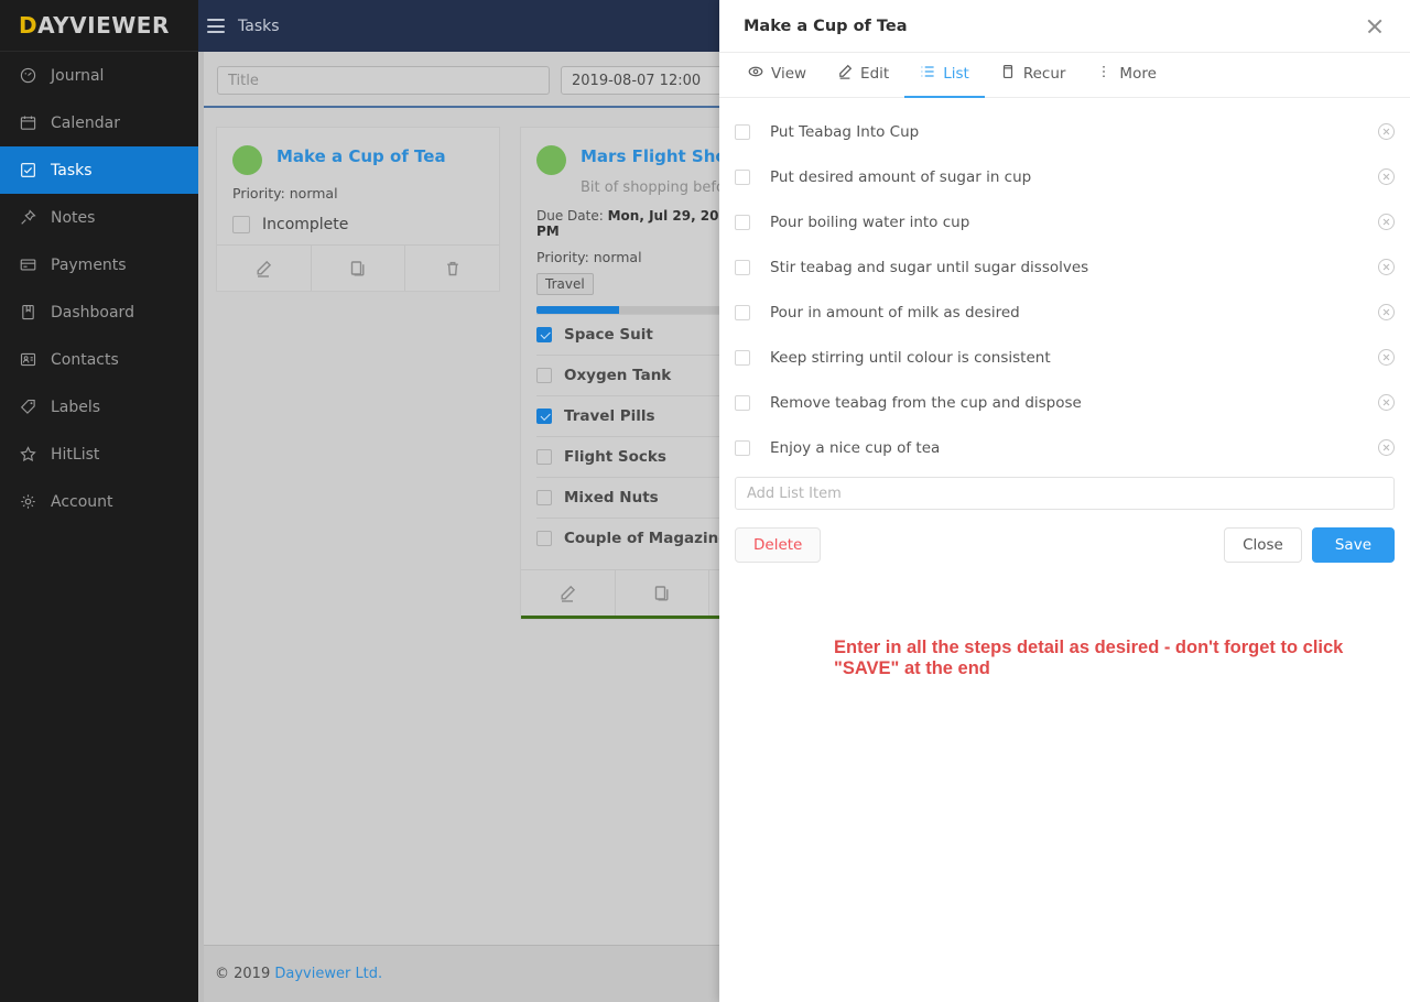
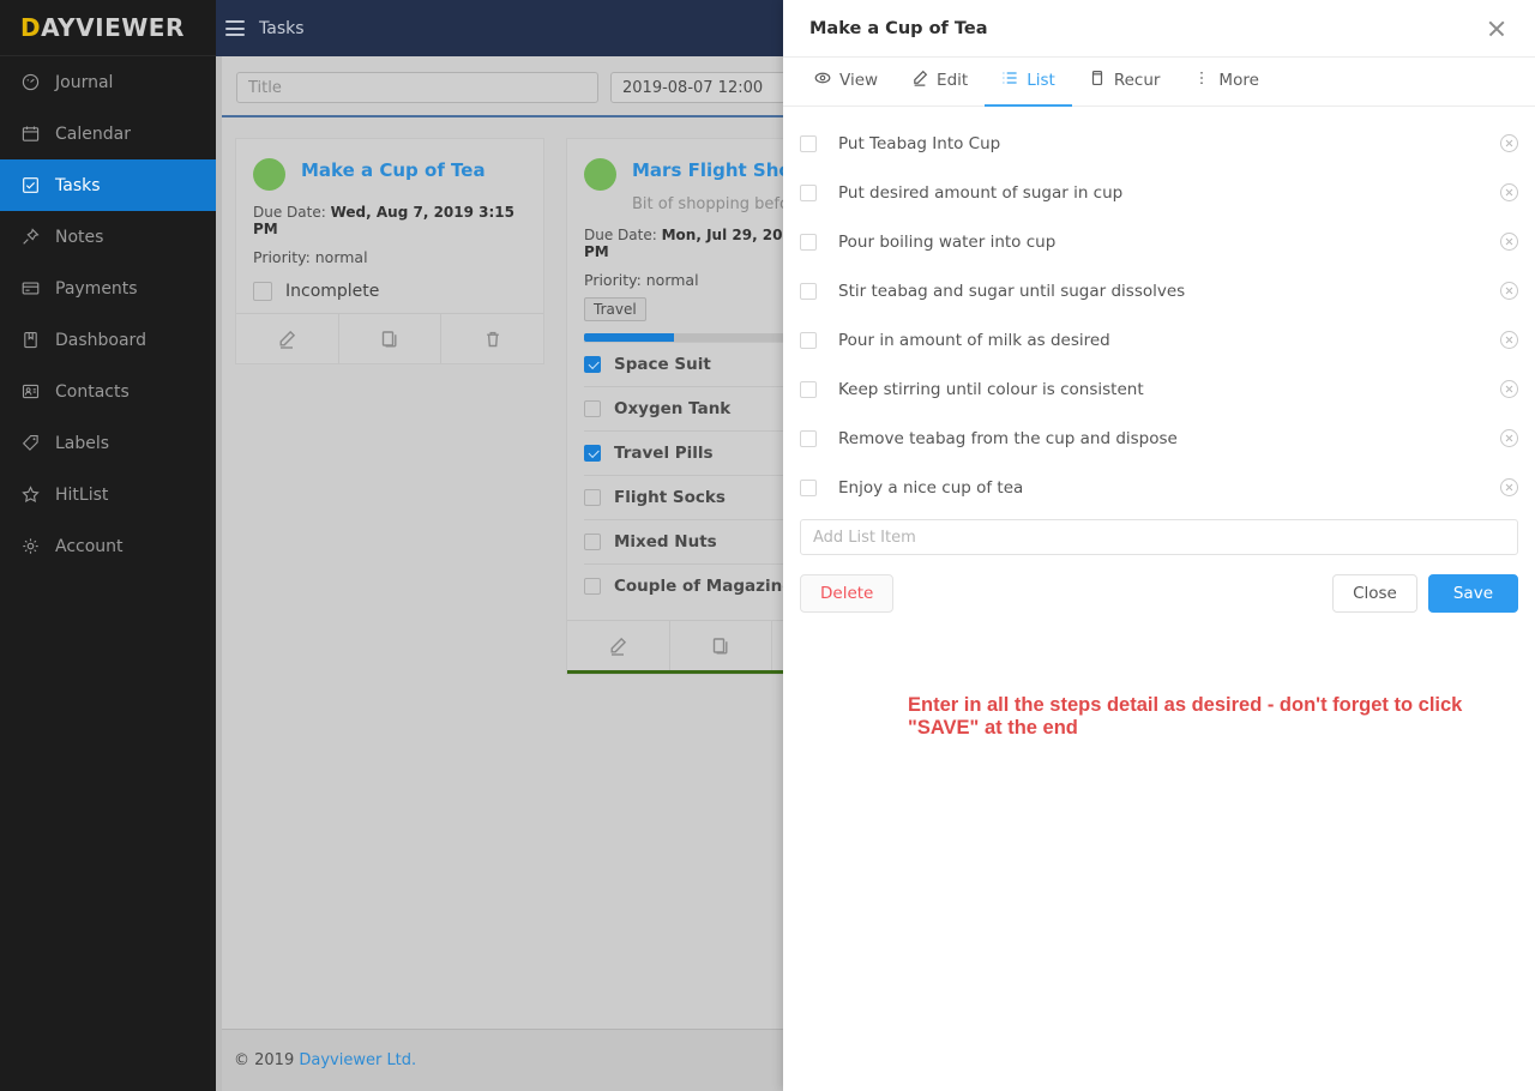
  DAYVIEWER
  Journal
  Calendar
  Tasks
  Notes
  Payments
  Dashboard
  Contacts
  Labels
  HitList
  Account
  Tasks
  Title
  2019-08-07 12:00
  Make a Cup of Tea
+ Due Date: Wed, Aug 7, 2019 3:15 PM
  Priority: normal
  Incomplete
  Bit of shopping bef
  Due Date: Mon, Jul 29, 20 PM
  Priority: normal
  Travel
  Space Suit
  Oxygen Tank
  Travel Pills
  Flight Socks
  Mixed Nuts
  Couple of Magazin
  © 2019
  Dayviewer Ltd.
  Make a Cup of Tea
  View
  Edit
  List
  Recur
  More
  Put Teabag Into Cup
  Put desired amount of sugar in cup
  Pour boiling water into cup
  Stir teabag and sugar until sugar dissolves
  Pour in amount of milk as desired
  Keep stirring until colour is consistent
  Remove teabag from the cup and dispose
  Enjoy a nice cup of tea
  Add List Item
  Delete
  Close
  Save
  Enter in all the steps detail as desired - don't forget to click "SAVE" at the end
